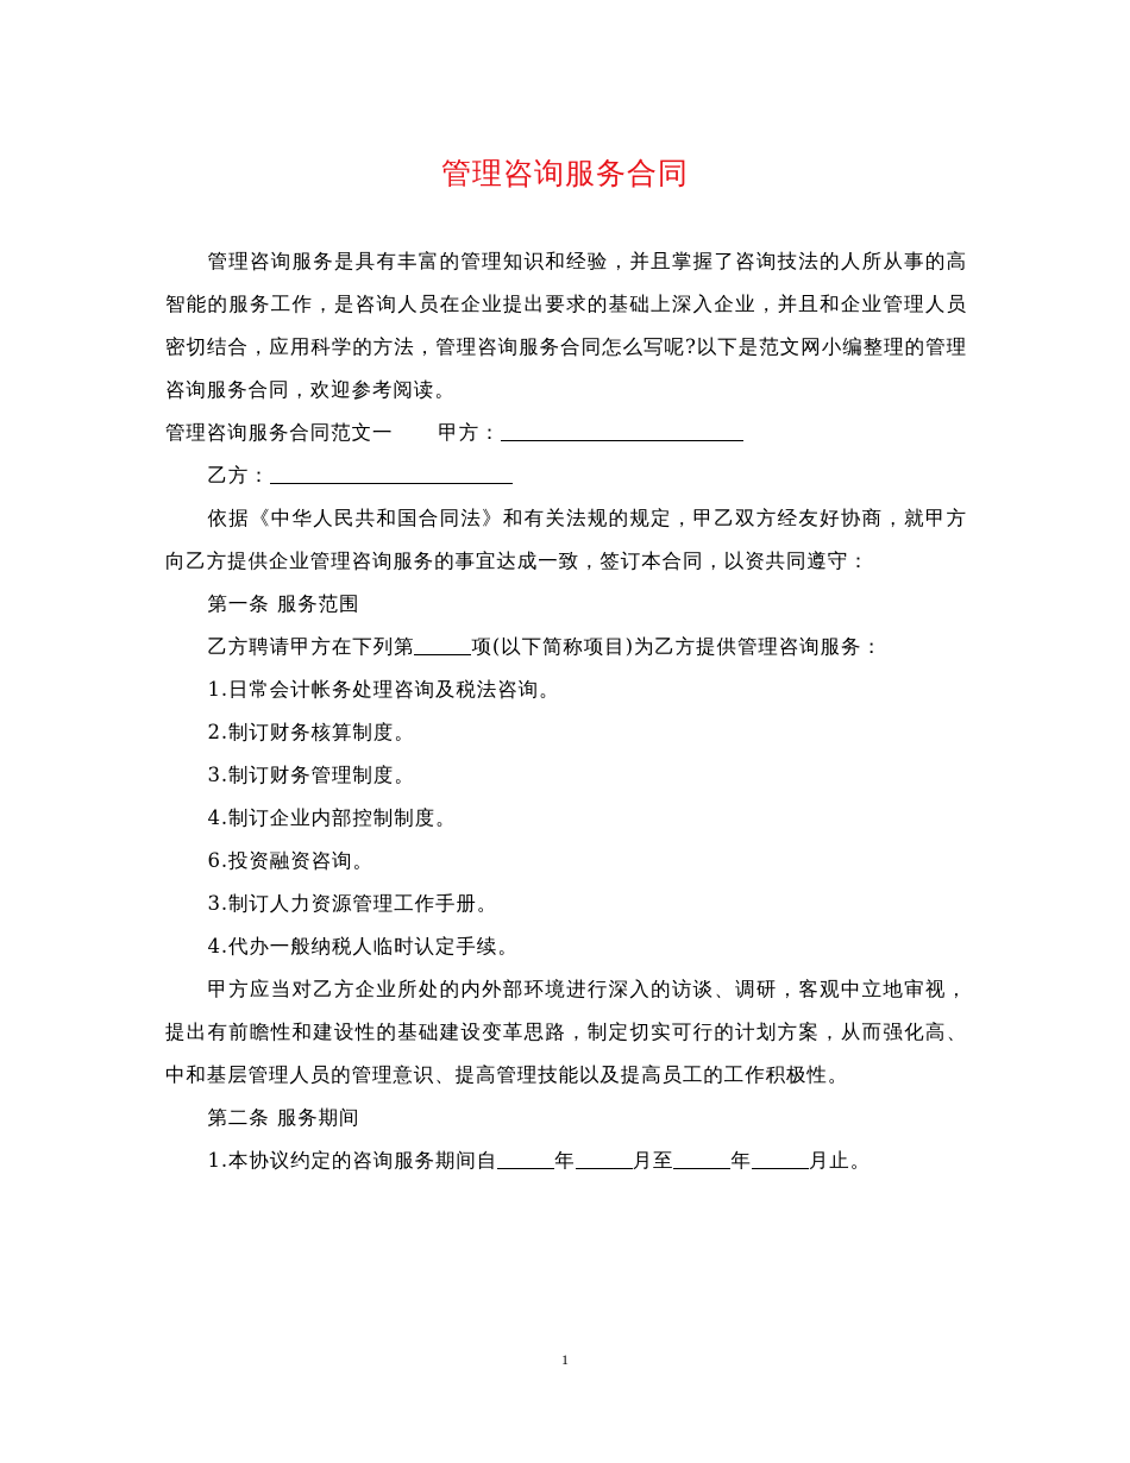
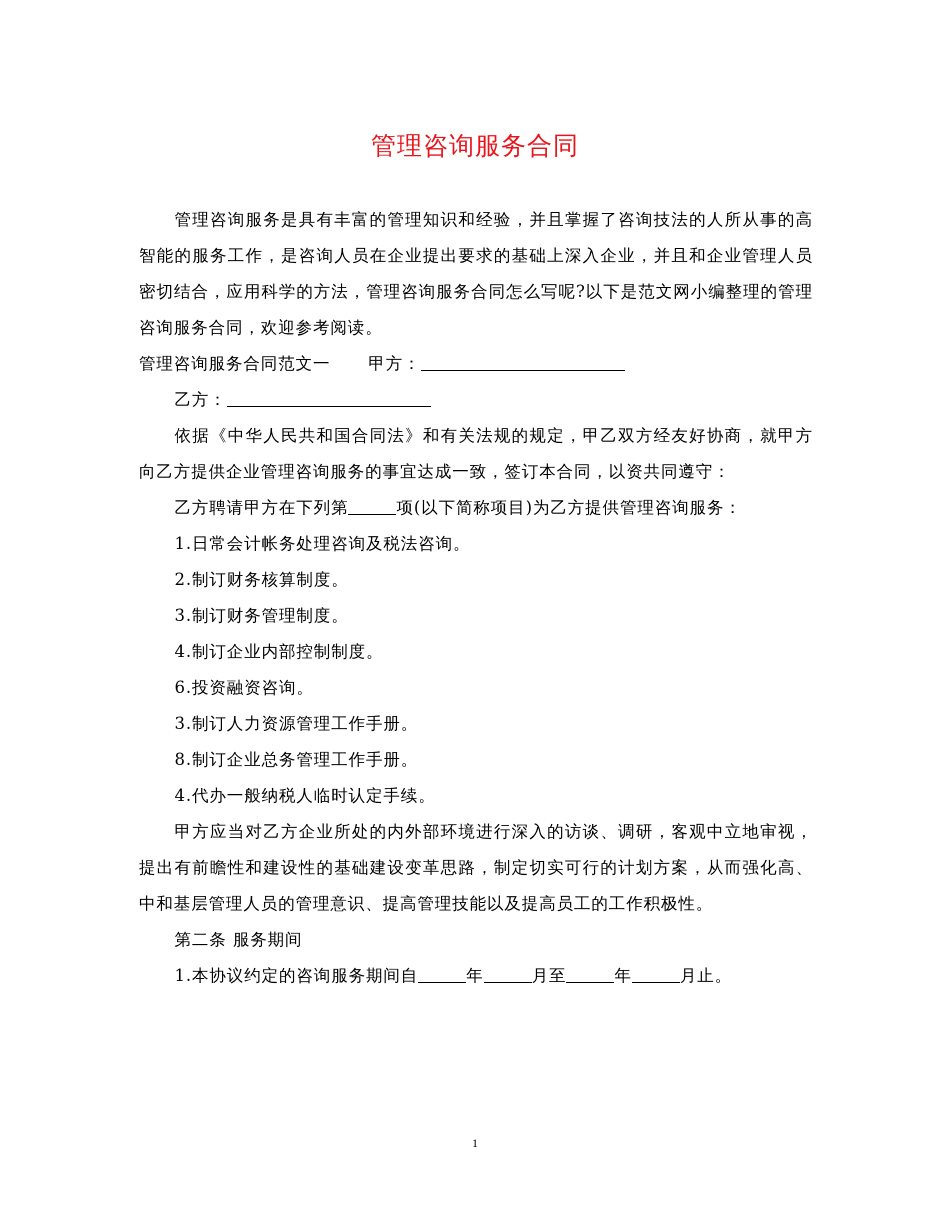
  管理咨询服务合同
  管理咨询服务是具有丰富的管理知识和经验，并且掌握了咨询技法的人所从事的高智能的服务工作，是咨询人员在企业提出要求的基础上深入企业，并且和企业管理人员密切结合，应用科学的方法，管理咨询服务合同怎么写呢?以下是范文网小编整理的管理咨询服务合同，欢迎参考阅读。
  管理咨询服务合同范文一 甲方：
  乙方：
  依据《中华人民共和国合同法》和有关法规的规定，甲乙双方经友好协商，就甲方向乙方提供企业管理咨询服务的事宜达成一致，签订本合同，以资共同遵守：
- 第一条 服务范围
  乙方聘请甲方在下列第 项(以下简称项目)为乙方提供管理咨询服务：
  1.日常会计帐务处理咨询及税法咨询。
  2.制订财务核算制度。
  3.制订财务管理制度。
  4.制订企业内部控制制度。
  6.投资融资咨询。
  3.制订人力资源管理工作手册。
+ 8.制订企业总务管理工作手册。
  4.代办一般纳税人临时认定手续。
  甲方应当对乙方企业所处的内外部环境进行深入的访谈、调研，客观中立地审视，提出有前瞻性和建设性的基础建设变革思路，制定切实可行的计划方案，从而强化高、中和基层管理人员的管理意识、提高管理技能以及提高员工的工作积极性。
  第二条 服务期间
  1.本协议约定的咨询服务期间自 年 月至 年 月止。
  1
